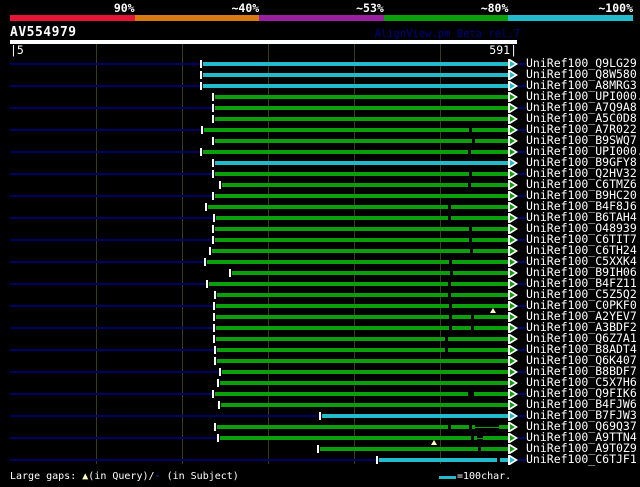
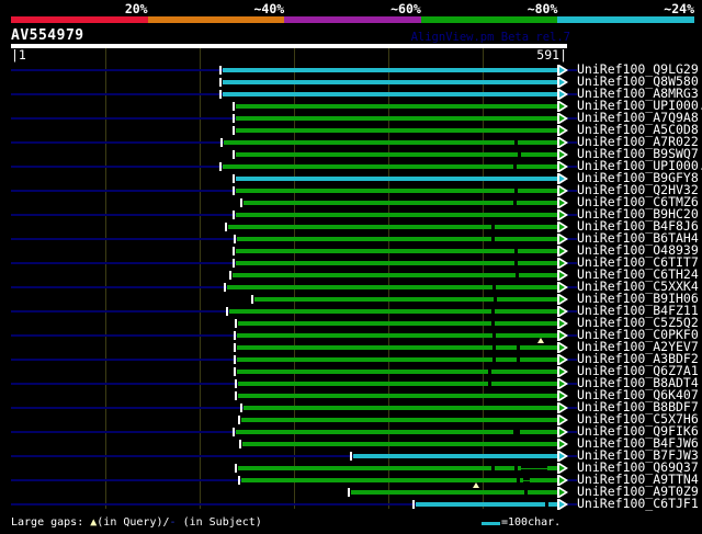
- 90%
+ 20%
  ~40%
- ~53%
+ ~60%
  ~80%
- ~100%
+ ~24%
  AV554979
  AlignView.pm Beta rel.7
- |5
+ |1
  591|
  UniRef100_Q9LG29
  UniRef100_Q8W580
  UniRef100_A8MRG3
  UniRef100_UPI000
  UniRef100_A7Q9A8
  UniRef100_A5C0D8
  UniRef100_A7R022
  UniRef100_B9SWQ7
  UniRef100_UPI000
  UniRef100_B9GFY8
  UniRef100_Q2HV32
  UniRef100_C6TMZ6
  UniRef100_B9HC20
  UniRef100_B4F8J6
  UniRef100_B6TAH4
  UniRef100_O48939
  UniRef100_C6TIT7
  UniRef100_C6TH24
  UniRef100_C5XXK4
  UniRef100_B9IH06
  UniRef100_B4FZ11
  UniRef100_C5Z5Q2
  UniRef100_C0PKF0
  UniRef100_A2YEV7
  UniRef100_A3BDF2
  UniRef100_Q6Z7A1
  UniRef100_B8ADT4
  UniRef100_Q6K407
  UniRef100_B8BDF7
  UniRef100_C5X7H6
  UniRef100_Q9FIK6
  UniRef100_B4FJW6
  UniRef100_B7FJW3
  UniRef100_Q69Q37
  UniRef100_A9TTN4
  UniRef100_A9T0Z9
  UniRef100_C6TJF1
  Large gaps: ▲(in Query)/- (in Subject)
  =100char.
